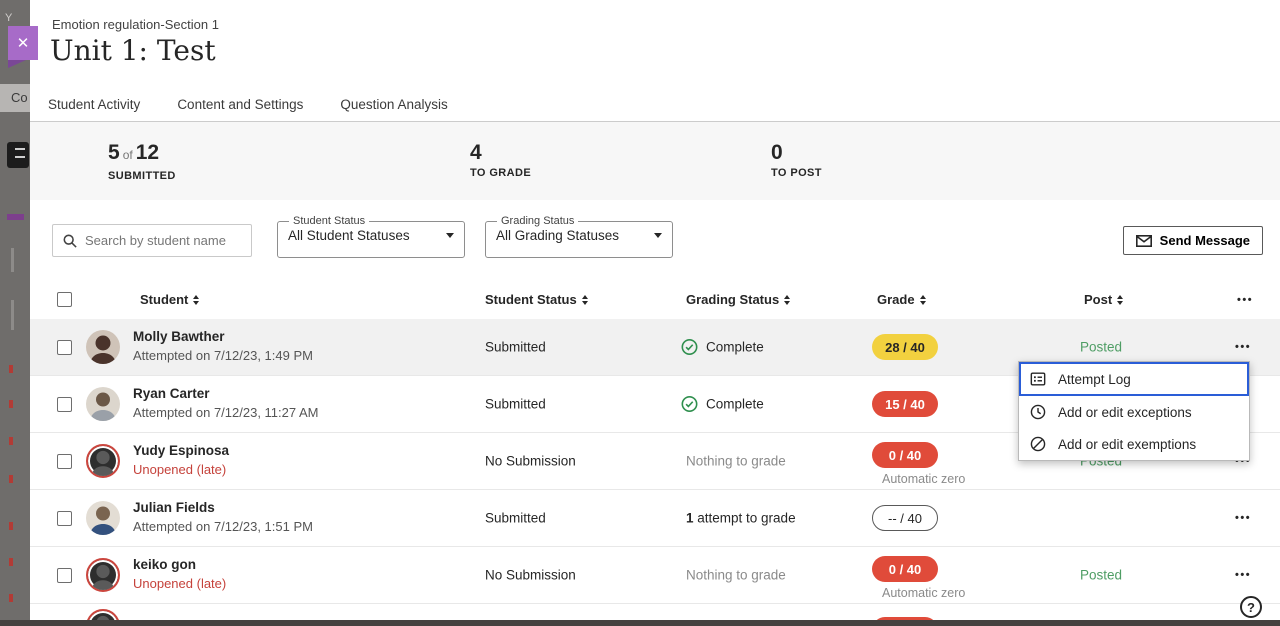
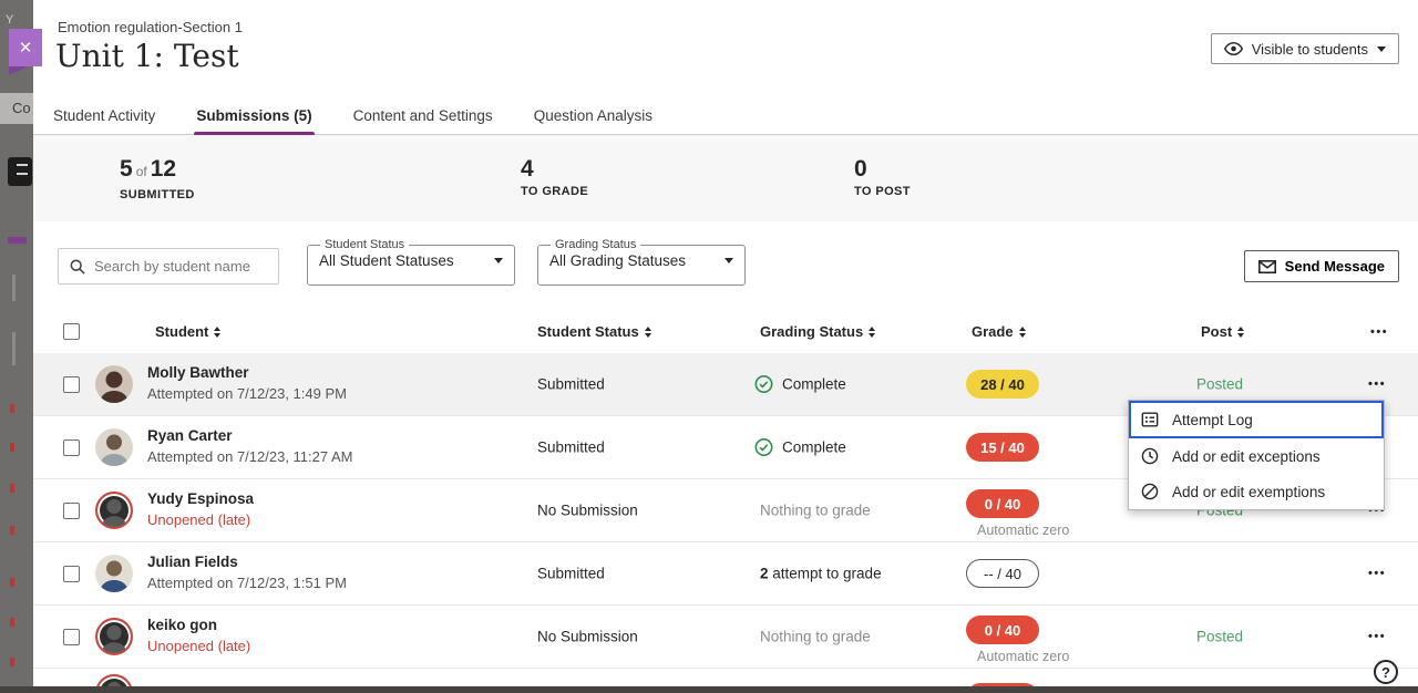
  Y
  Co
  ✕
  Emotion regulation-Section 1
  Unit 1: Test
+ Visible to students
  Student Activity
+ Submissions (5)
  Content and Settings
  Question Analysis
  5 of 12
  SUBMITTED
  4
  TO GRADE
  0
  TO POST
  Search by student name
  Student Status
  All Student Statuses
  Grading Status
  All Grading Statuses
  Send Message
  Student
  Student Status
  Grading Status
  Grade
  Post
  •••
  Molly Bawther
  Attempted on 7/12/23, 1:49 PM
  Submitted
  Complete
  28 / 40
  Posted
  •••
  Ryan Carter
  Attempted on 7/12/23, 11:27 AM
  Submitted
  Complete
  15 / 40
  Yudy Espinosa
  Unopened (late)
  No Submission
  Nothing to grade
  0 / 40
  Automatic zero
  Posted
  •••
  Julian Fields
  Attempted on 7/12/23, 1:51 PM
  Submitted
- 1 attempt to grade
+ 2 attempt to grade
  -- / 40
  •••
  keiko gon
  Unopened (late)
  No Submission
  Nothing to grade
  0 / 40
  Automatic zero
  Posted
  •••
  Attempt Log
  Add or edit exceptions
  Add or edit exemptions
  ?
